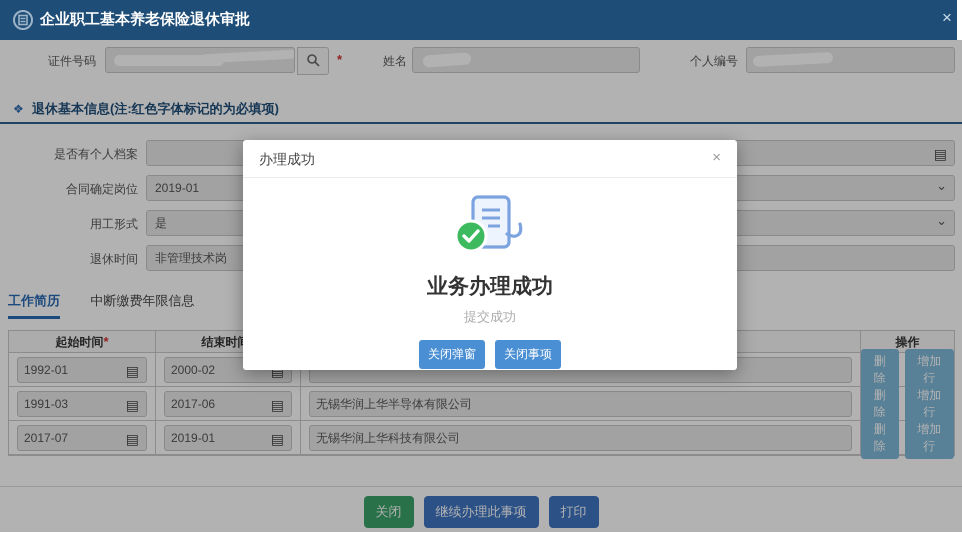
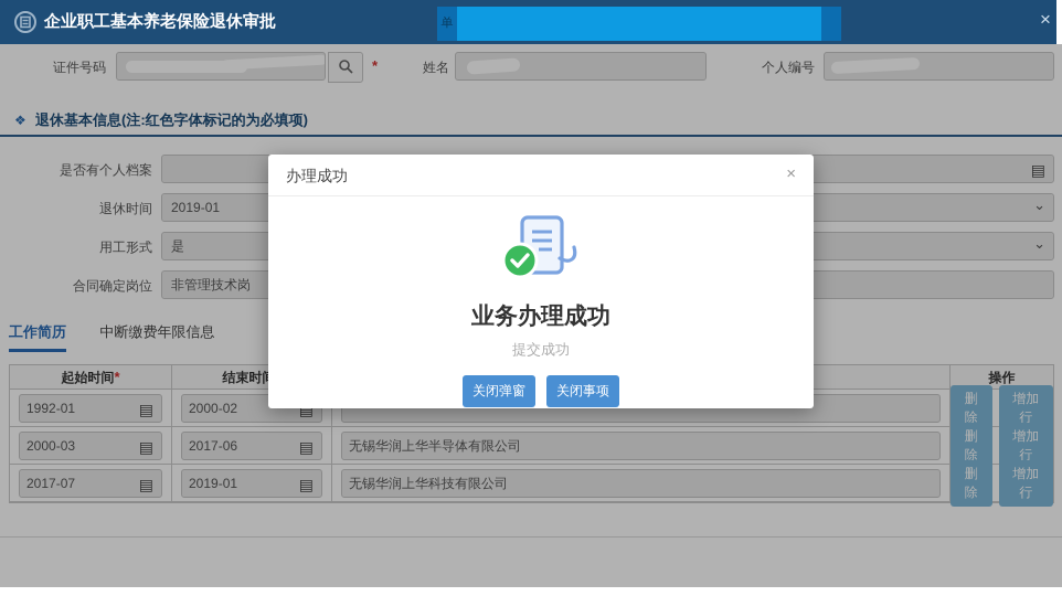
  企业职工基本养老保险退休审批
+ 单
  ×
  证件号码
  *
  姓名
  个人编号
  ❖
  退休基本信息(注:红色字体标记的为必填项)
  是否有个人档案
  ▤
- 合同确定岗位
+ 退休时间
  2019-01
  ⌄
  用工形式
  是
  ⌄
- 退休时间
+ 合同确定岗位
  非管理技术岗
  工作简历 中断缴费年限信息
  起始时间*
  操作
  1992-01
  ▤
  2000-02
  ▤
  删除
  增加行
- 1991-03
+ 2000-03
  ▤
  2017-06
  ▤
  无锡华润上华半导体有限公司
  删除
  增加行
  2017-07
  ▤
  2019-01
  ▤
  无锡华润上华科技有限公司
  删除
  增加行
- 关闭
- 继续办理此事项
- 打印
  办理成功
  ×
  业务办理成功
  提交成功
  关闭弹窗
  关闭事项
